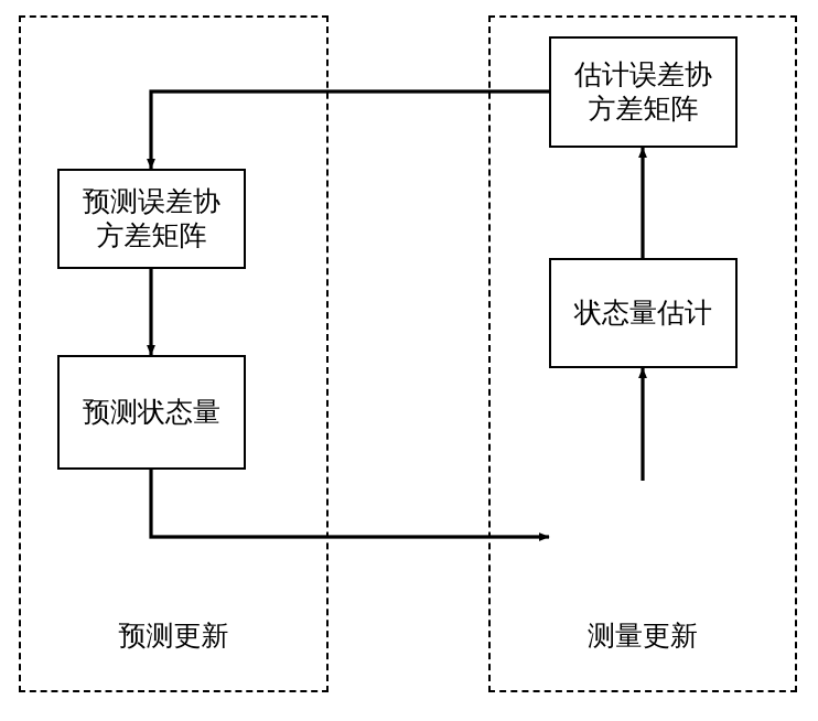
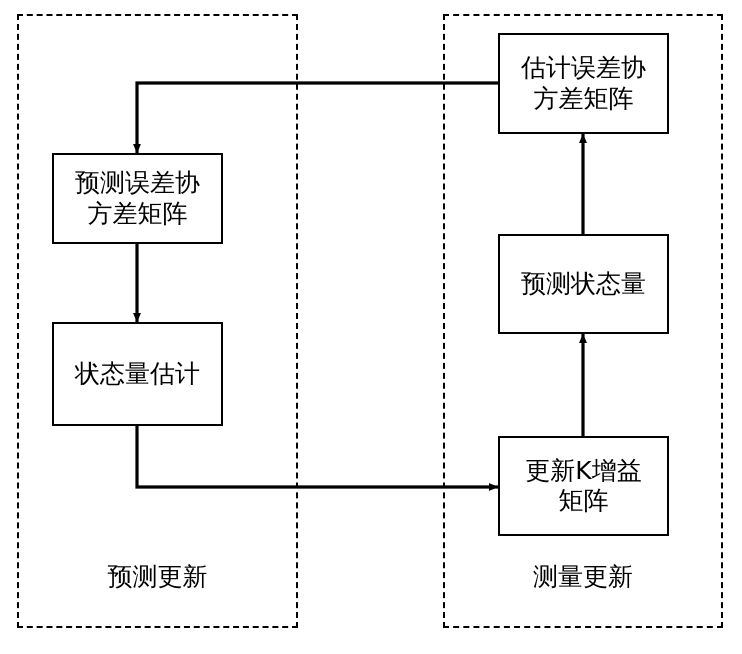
  预测更新
  测量更新
  预测误差协
  方差矩阵
- 预测状态量
+ 状态量估计
  估计误差协
  方差矩阵
- 状态量估计
+ 预测状态量
+ 更新K增益
+ 矩阵
